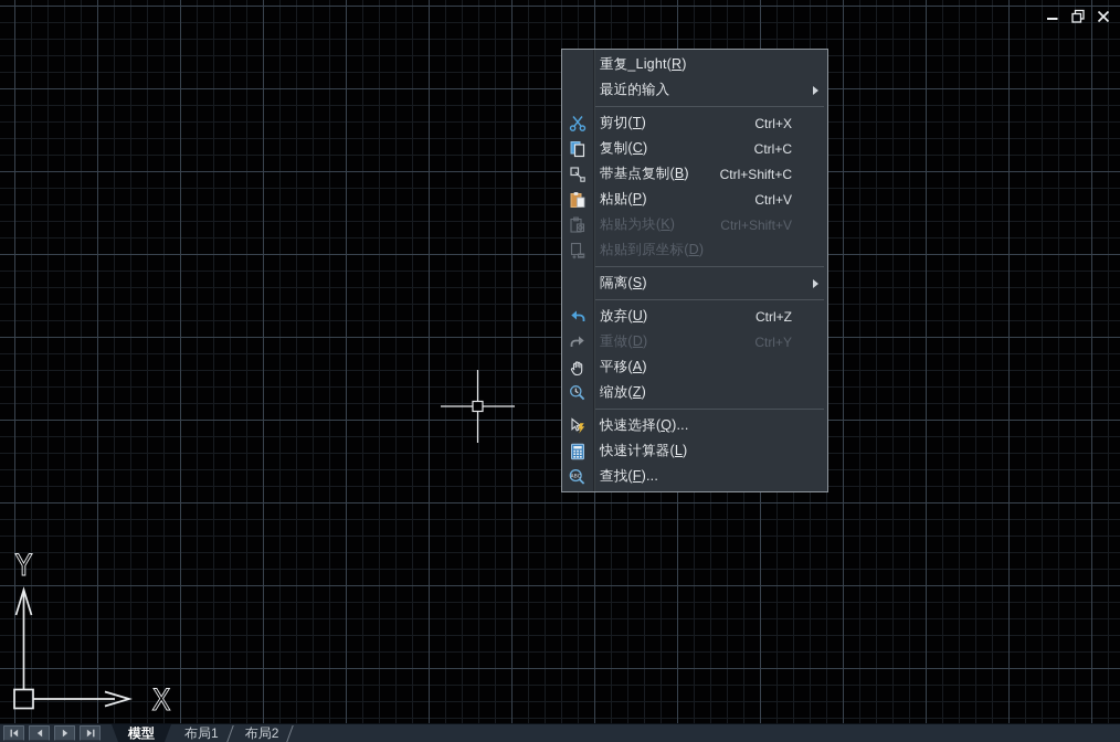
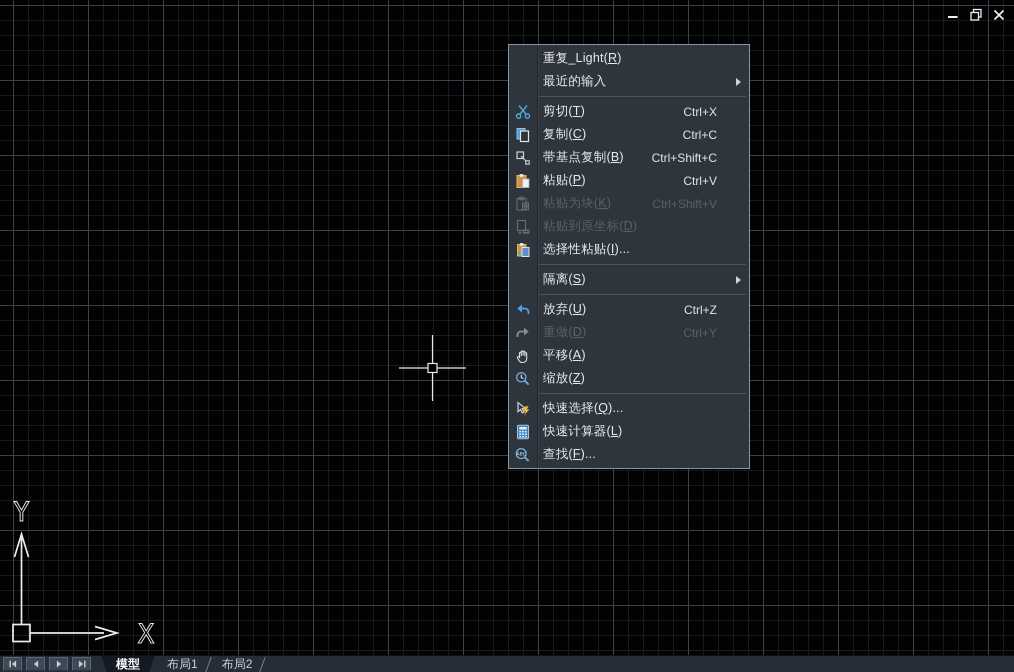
  Y
  X
  重复_Light(R)
  最近的输入
  剪切(T)
  Ctrl+X
  复制(C)
  Ctrl+C
  带基点复制(B)
  Ctrl+Shift+C
  粘贴(P)
  Ctrl+V
  粘贴为块(K)
  Ctrl+Shift+V
  粘贴到原坐标(D)
+ 选择性粘贴(I)...
  隔离(S)
  放弃(U)
  Ctrl+Z
  重做(D)
  Ctrl+Y
  平移(A)
  缩放(Z)
  快速选择(Q)...
  快速计算器(L)
  查找(F)...
  模型
  布局1
  布局2
